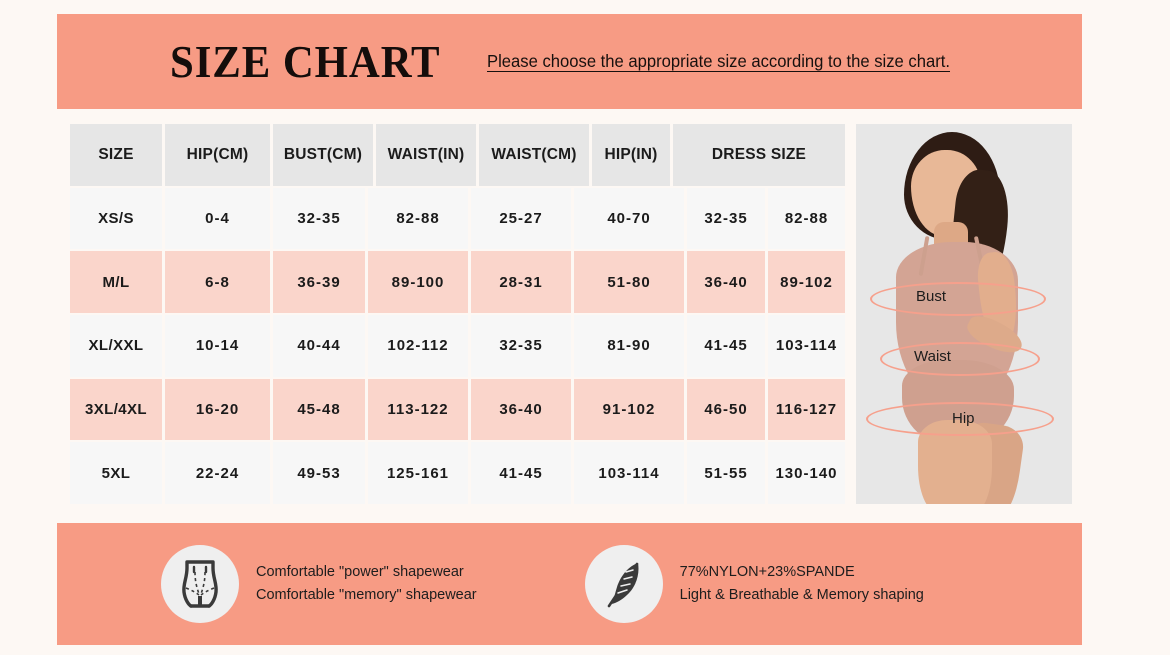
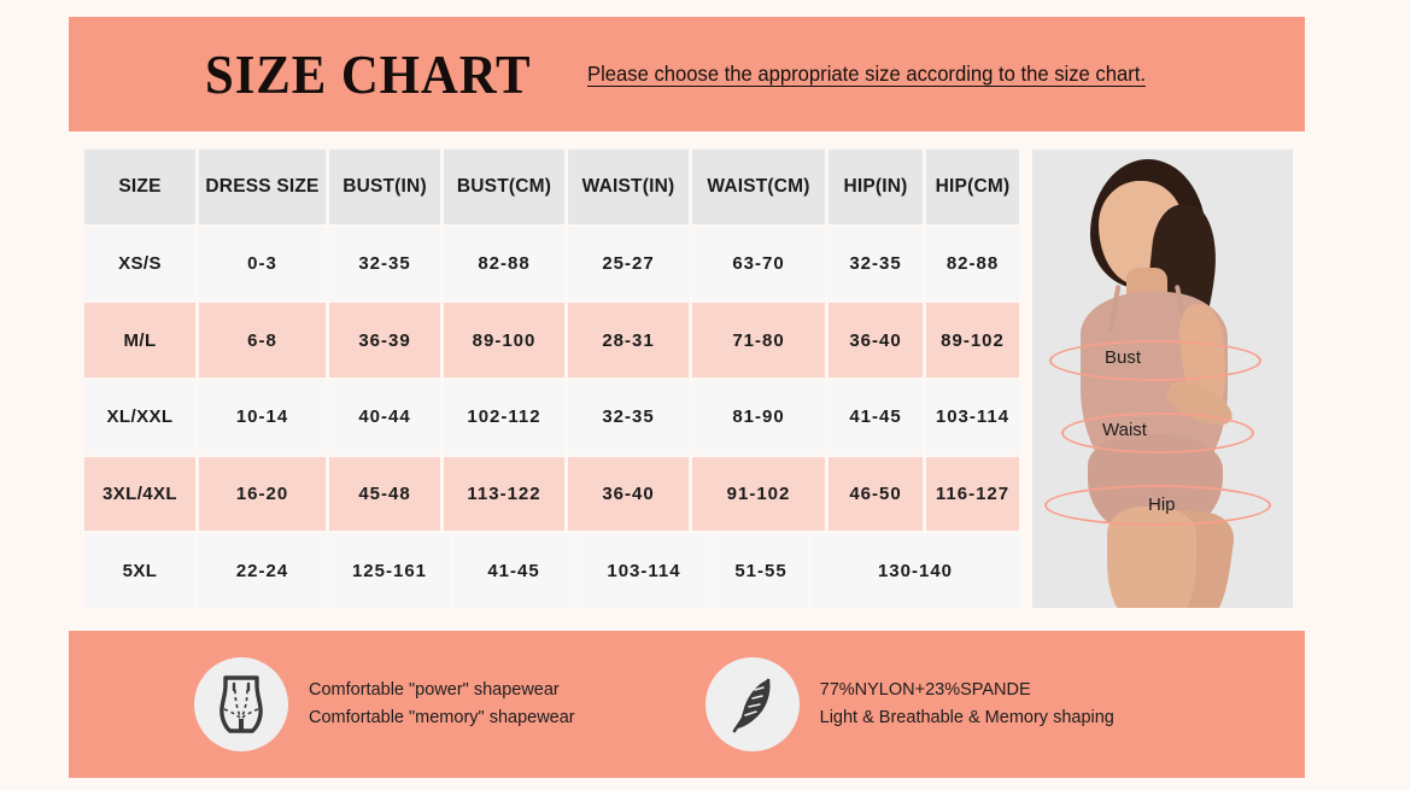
  SIZE CHART
  Please choose the appropriate size according to the size chart.
  SIZE
- HIP(CM)
+ DRESS SIZE
+ BUST(IN)
  BUST(CM)
  WAIST(IN)
  WAIST(CM)
  HIP(IN)
- DRESS SIZE
+ HIP(CM)
  XS/S
- 0-4
+ 0-3
  32-35
  82-88
  25-27
- 40-70
+ 63-70
  32-35
  82-88
  M/L
  6-8
  36-39
  89-100
  28-31
- 51-80
+ 71-80
  36-40
  89-102
  XL/XXL
  10-14
  40-44
  102-112
  32-35
  81-90
  41-45
  103-114
  3XL/4XL
  16-20
  45-48
  113-122
  36-40
  91-102
  46-50
  116-127
  5XL
  22-24
- 49-53
  125-161
  41-45
  103-114
  51-55
  130-140
  Bust
  Waist
  Hip
  Comfortable "power" shapewear
  Comfortable "memory" shapewear
  77%NYLON+23%SPANDE
  Light & Breathable & Memory shaping
